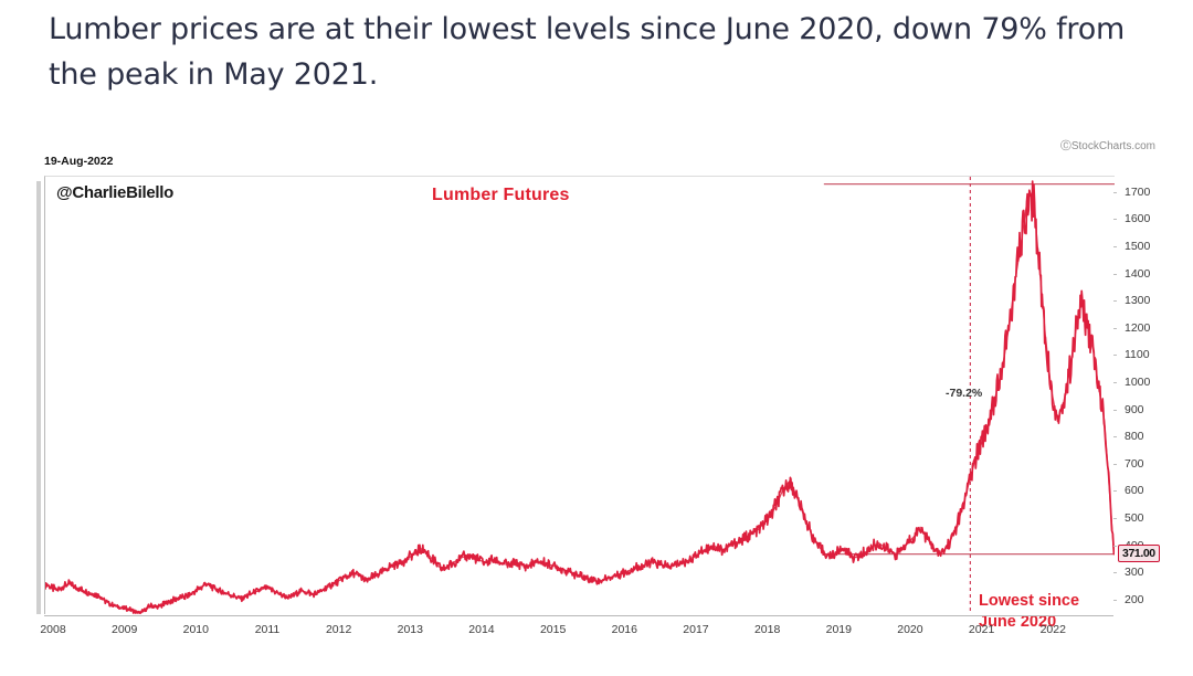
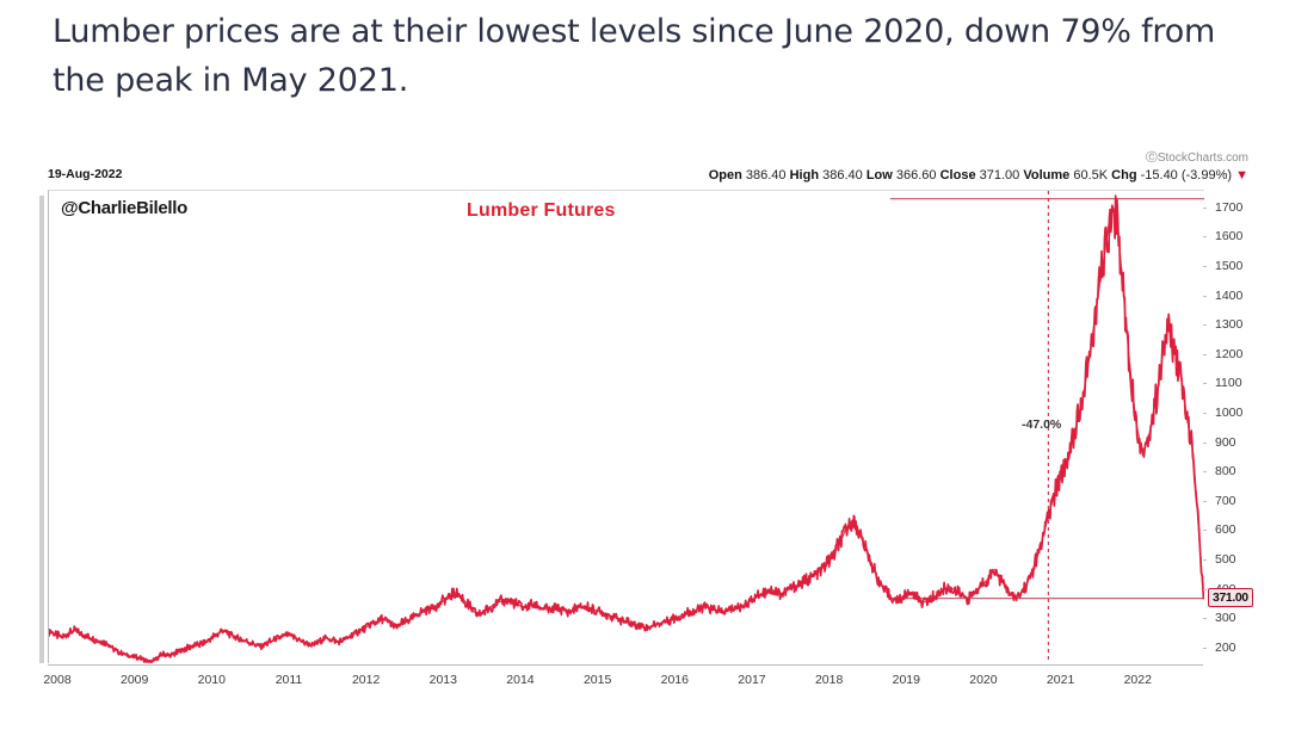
  Lumber prices are at their lowest levels since June 2020, down 79% from the peak in May 2021.
  19-Aug-2022
  ⒸStockCharts.com
+ Open 386.40 High 386.40 Low 366.60 Close 371.00 Volume 60.5K Chg -15.40 (-3.99%) ▼
  @CharlieBilello
  Lumber Futures
- -79.2%
+ -47.0%
- Lowest since
- June 2020
  200
  300
  500
  600
  700
  800
  900
  1000
  1100
  1200
  1300
  1400
  1500
  1600
  1700
  371.00
  2008
  2009
  2010
  2011
  2012
  2013
  2014
  2015
  2016
  2017
  2018
  2019
  2020
  2021
  2022
